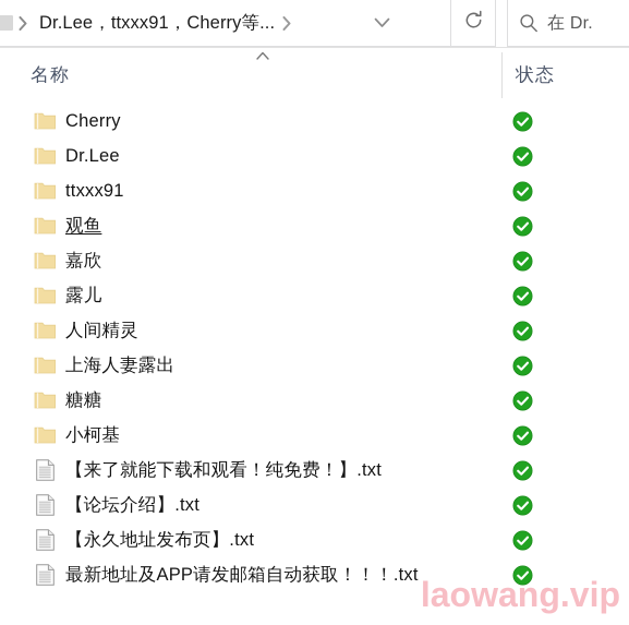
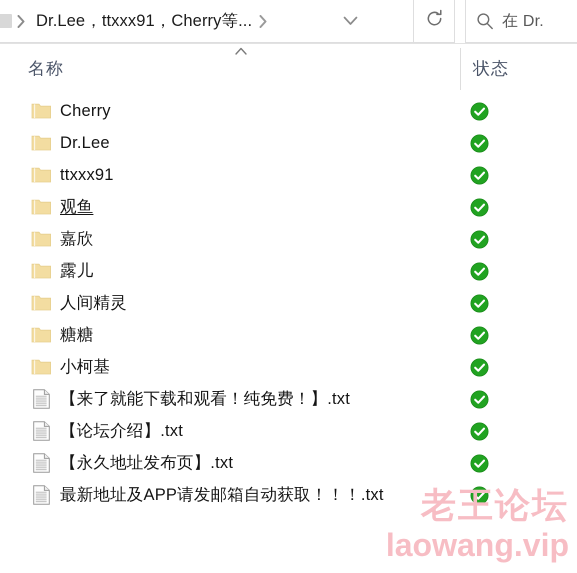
  Dr.Lee，ttxxx91，Cherry等...
  在 Dr.
  名称
  状态
  Cherry
  Dr.Lee
  ttxxx91
  观鱼
  嘉欣
  露儿
  人间精灵
- 上海人妻露出
  糖糖
  小柯基
  【来了就能下载和观看！纯免费！】.txt
  【论坛介绍】.txt
  【永久地址发布页】.txt
  最新地址及APP请发邮箱自动获取！！！.txt
+ 老王论坛
  laowang.vip
